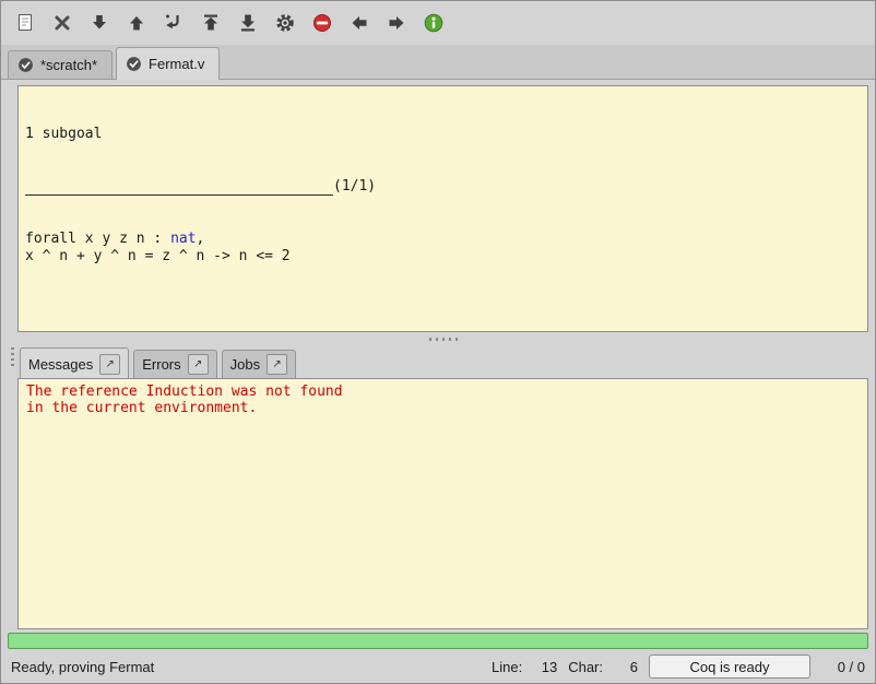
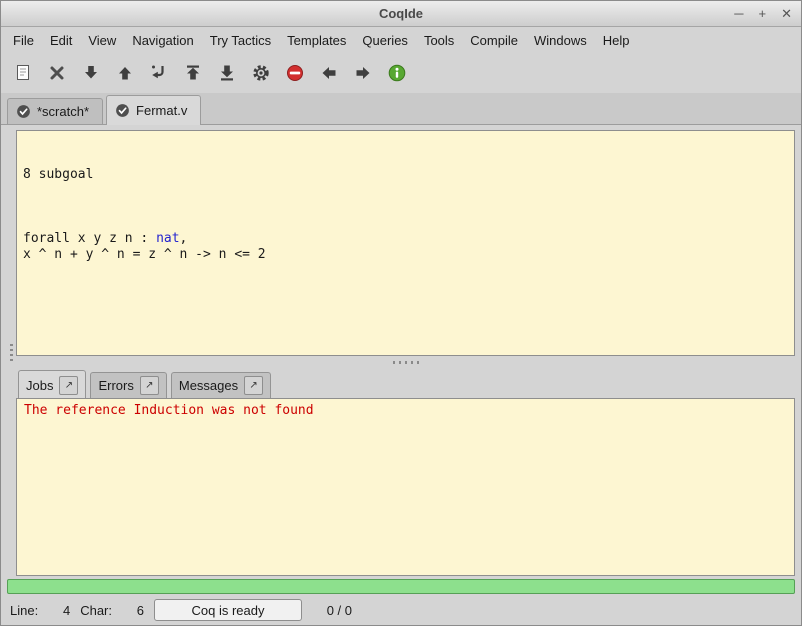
+ CoqIde
+ ─
+ +
+ ✕
+ File
+ Edit
+ View
+ Navigation
+ Try Tactics
+ Templates
+ Queries
+ Tools
+ Compile
+ Windows
+ Help
  *scratch*
  Fermat.v
- 1 subgoal
+ 8 subgoal
- (1/1)
  forall x y z n : nat,
  x ^ n + y ^ n = z ^ n -> n <= 2
- Messages
+ Jobs
  ↗
  Errors
  ↗
- Jobs
+ Messages
  ↗
  The reference Induction was not found
- in the current environment.
- Ready, proving Fermat
  Line:
- 13
+ 4
  Char:
  6
  Coq is ready
  0 / 0
